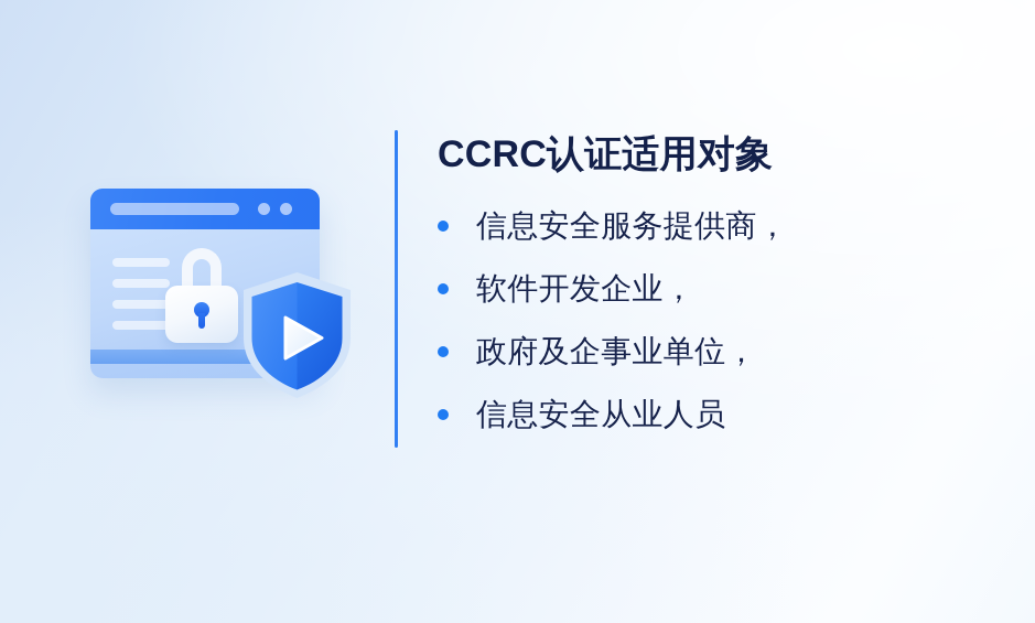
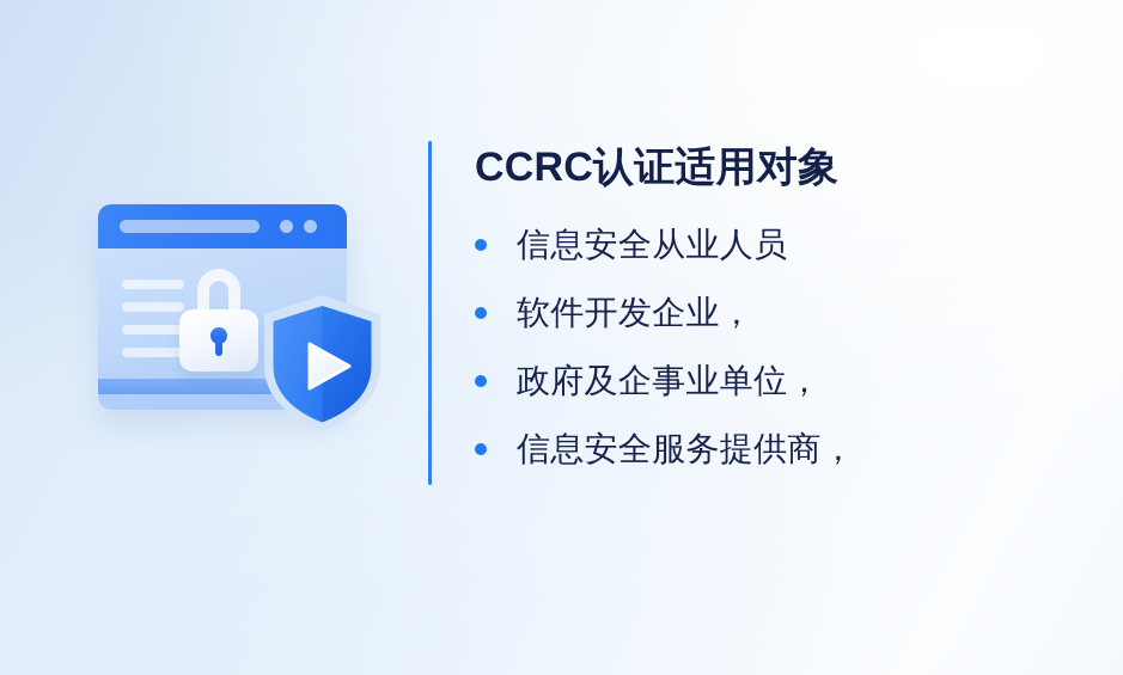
  CCRC认证适用对象
- 信息安全服务提供商，
+ 信息安全从业人员
  软件开发企业，
  政府及企事业单位，
- 信息安全从业人员
+ 信息安全服务提供商，
